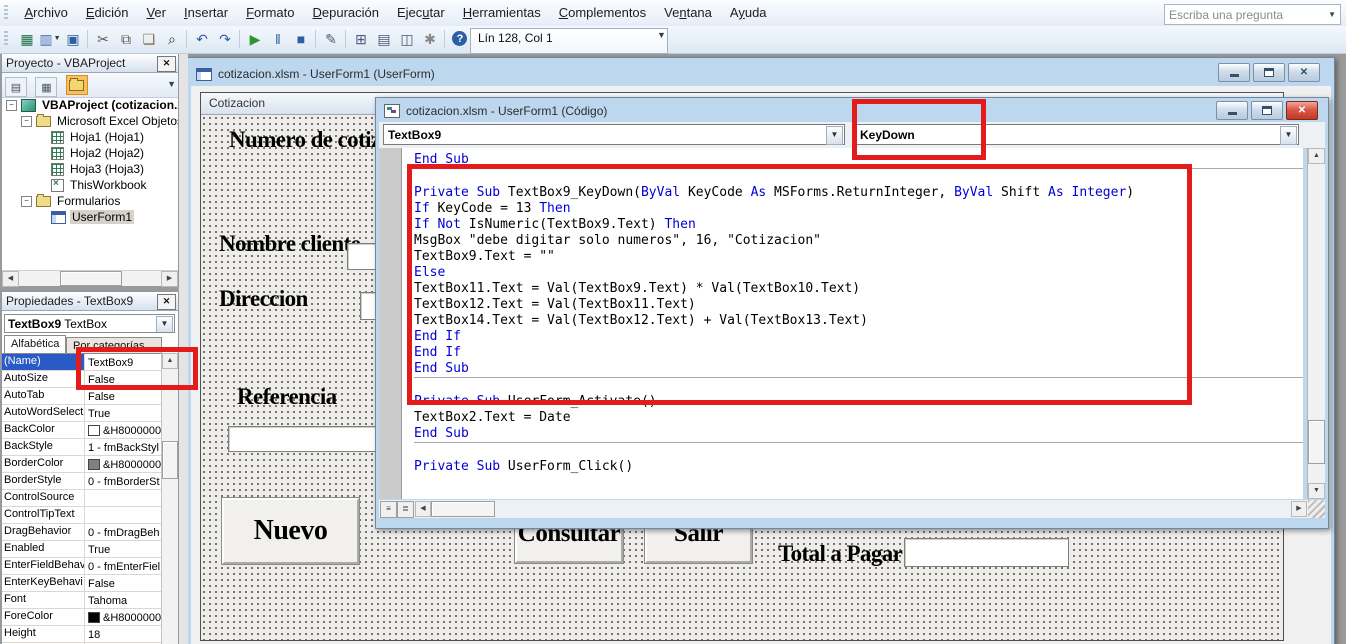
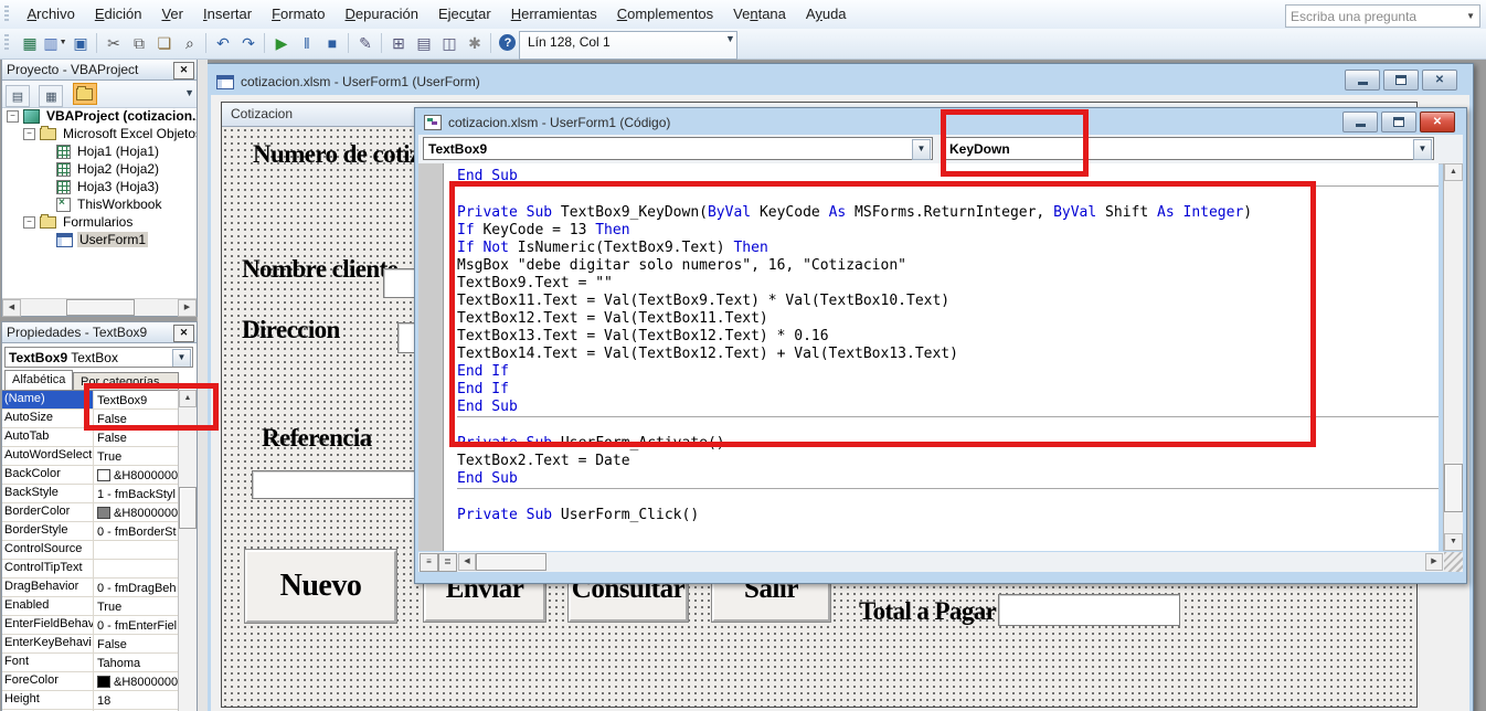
  Archivo Edición Ver Insertar Formato Depuración Ejecutar Herramientas Complementos Ventana Ayuda
  Escriba una pregunta
  ▼
  ▦
  ▥
  ▣
  ✂
  ⧉
  ❏
  ⌕
  ↶
  ↷
  ▶
  ‖
  ■
  ✎
  ⊞
  ▤
  ◫
  ✱
  ?
  Lín 128, Col 1
  ▼
  Proyecto - VBAProject
  ✕
  ▤ ▦
  ▼
  −
  VBAProject (cotizacion.
  −
  Microsoft Excel Objeto
  Hoja1 (Hoja1)
  Hoja2 (Hoja2)
  Hoja3 (Hoja3)
  ThisWorkbook
  −
  Formularios
  UserForm1
  Propiedades - TextBox9
  ✕
  TextBox9 TextBox
  ▼
  Alfabética
  Por categorías
  (Name)
  TextBox9
  AutoSize
  False
  AutoTab
  False
  AutoWordSelect
  True
  BackColor
  &H8000000
  BackStyle
  1 - fmBackStyl
  BorderColor
  &H8000000
  BorderStyle
  0 - fmBorderSt
  ControlSource
  ControlTipText
  DragBehavior
  0 - fmDragBeh
  Enabled
  True
  EnterFieldBehav
  0 - fmEnterFiel
  EnterKeyBehavi
  False
  Font
  Tahoma
  ForeColor
  &H8000000
  Height
  18
  cotizacion.xlsm - UserForm1 (UserForm)
  ✕
  Cotizacion
  Nombre clien
  Direccion
  Referencia
  Nuevo
+ Enviar
  Consultar
  Salir
  Total a Pagar
  cotizacion.xlsm - UserForm1 (Código)
  ✕
  TextBox9
  ▼
  KeyDown
  ▼
  End Sub
  Private Sub TextBox9_KeyDown(ByVal KeyCode As MSForms.ReturnInteger, ByVal Shift As Integer)
  If KeyCode = 13 Then
  If Not IsNumeric(TextBox9.Text) Then
  MsgBox "debe digitar solo numeros", 16, "Cotizacion"
  TextBox9.Text = ""
- Else
  TextBox11.Text = Val(TextBox9.Text) * Val(TextBox10.Text)
  TextBox12.Text = Val(TextBox11.Text)
+ TextBox13.Text = Val(TextBox12.Text) * 0.16
  TextBox14.Text = Val(TextBox12.Text) + Val(TextBox13.Text)
  End If
  End If
  End Sub
  Private Sub UserForm_Activate()
  TextBox2.Text = Date
  End Sub
  Private Sub UserForm_Click()
  ≡
  ≣
